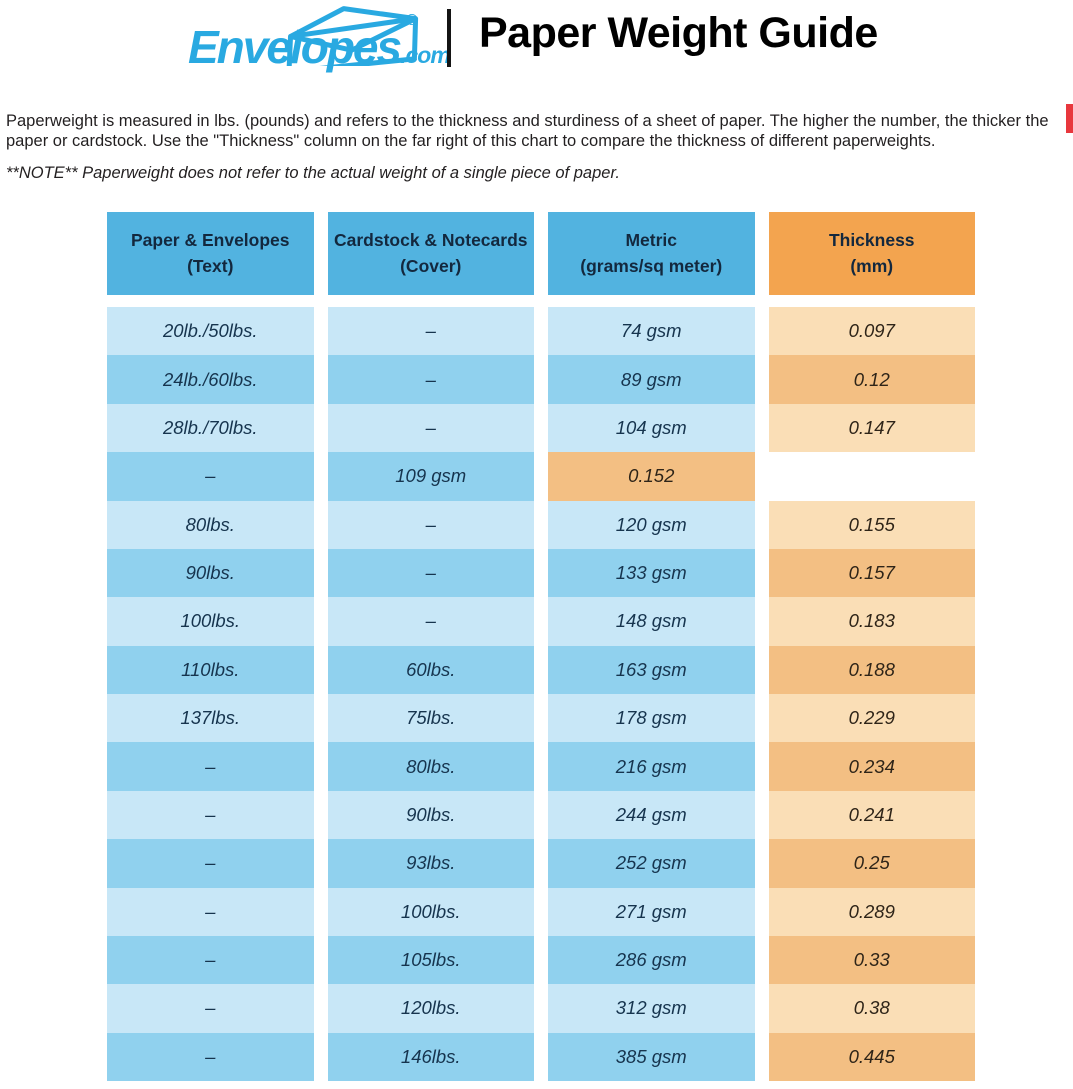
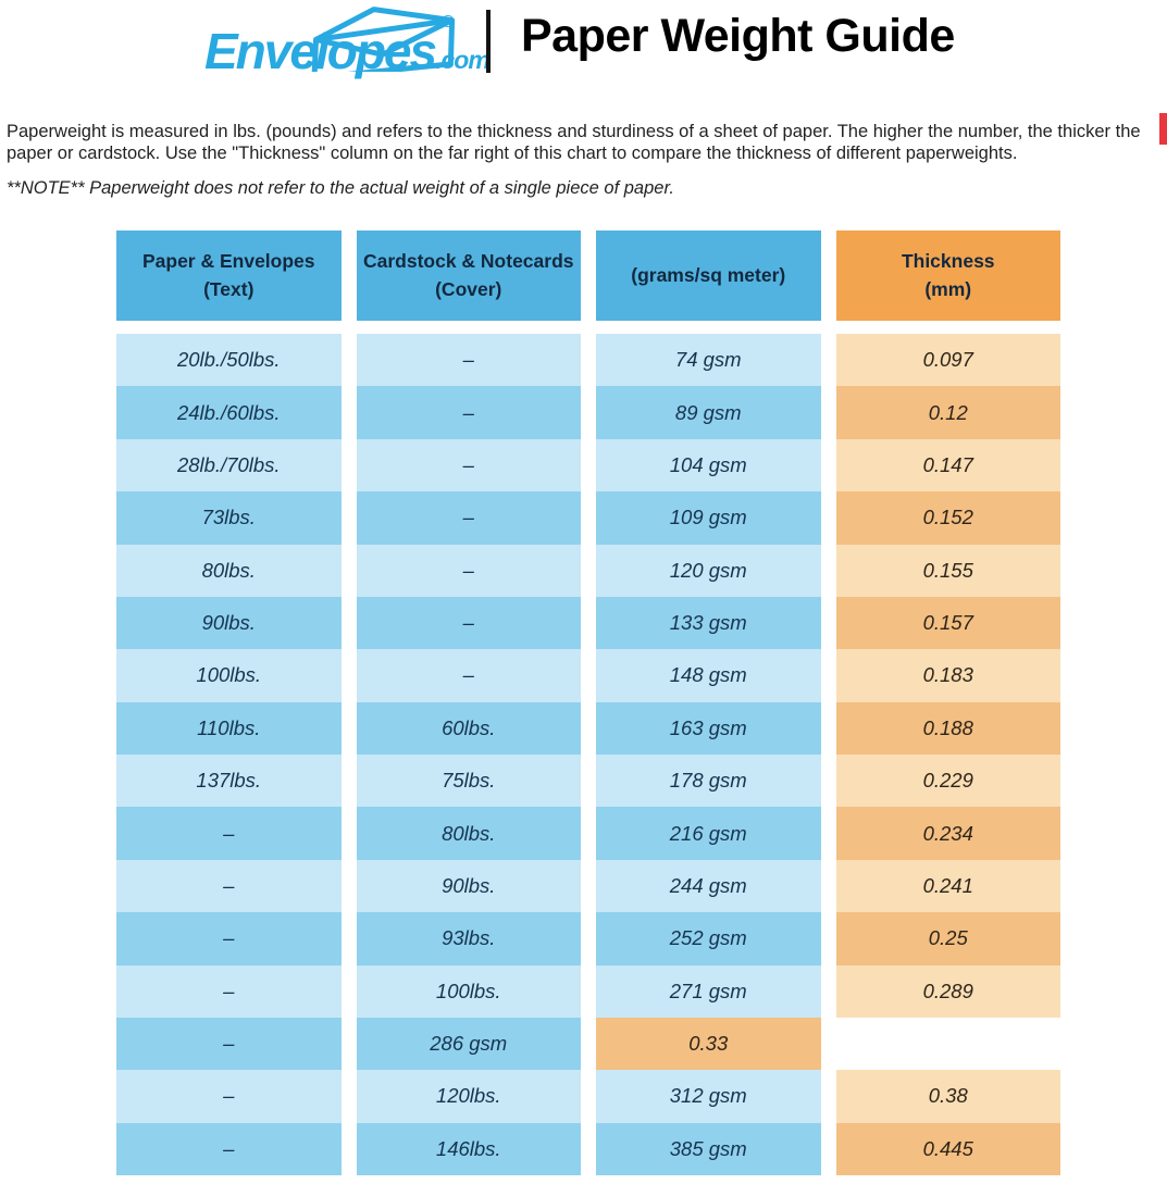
  Envelopes.com
  ®
  Paper Weight Guide
  Paperweight is measured in lbs. (pounds) and refers to the thickness and sturdiness of a sheet of paper. The higher the number, the thicker the paper or cardstock. Use the "Thickness" column on the far right of this chart to compare the thickness of different paperweights.
  **NOTE** Paperweight does not refer to the actual weight of a single piece of paper.
  Paper & Envelopes
  (Text)
  Cardstock & Notecards
  (Cover)
- Metric
  (grams/sq meter)
  Thickness
  (mm)
  20lb./50lbs.
  –
  74 gsm
  0.097
  24lb./60lbs.
  –
  89 gsm
  0.12
  28lb./70lbs.
  –
  104 gsm
  0.147
+ 73lbs.
  –
  109 gsm
  0.152
  80lbs.
  –
  120 gsm
  0.155
  90lbs.
  –
  133 gsm
  0.157
  100lbs.
  –
  148 gsm
  0.183
  110lbs.
  60lbs.
  163 gsm
  0.188
  137lbs.
  75lbs.
  178 gsm
  0.229
  –
  80lbs.
  216 gsm
  0.234
  –
  90lbs.
  244 gsm
  0.241
  –
  93lbs.
  252 gsm
  0.25
  –
  100lbs.
  271 gsm
  0.289
  –
- 105lbs.
  286 gsm
  0.33
  –
  120lbs.
  312 gsm
  0.38
  –
  146lbs.
  385 gsm
  0.445
